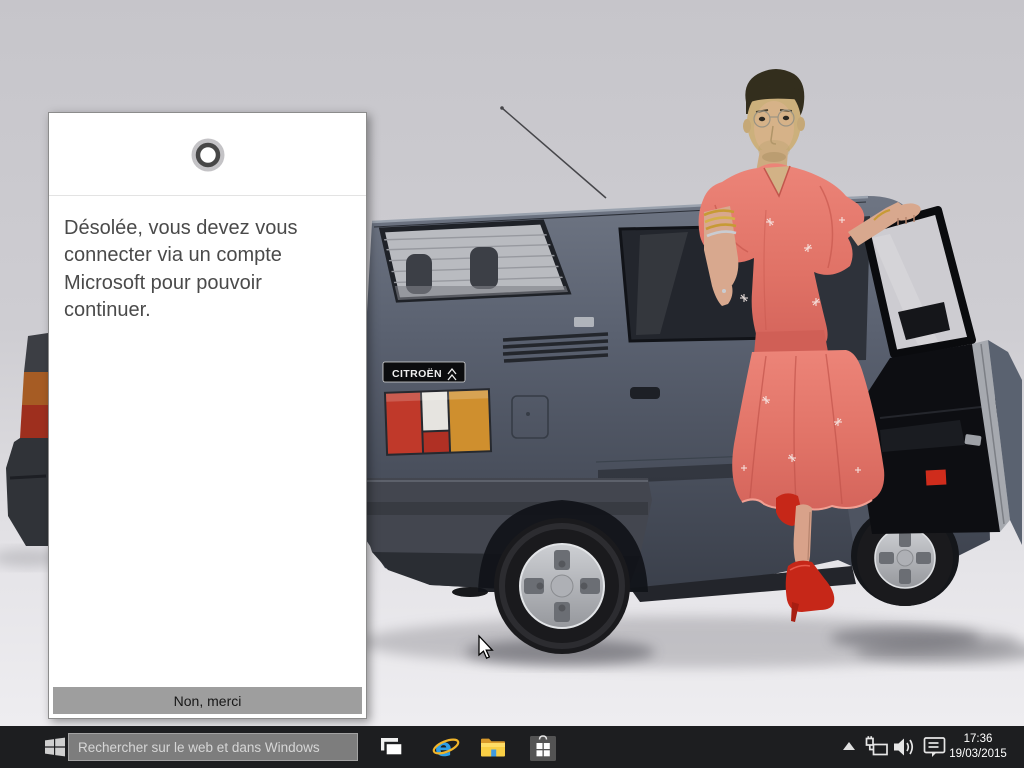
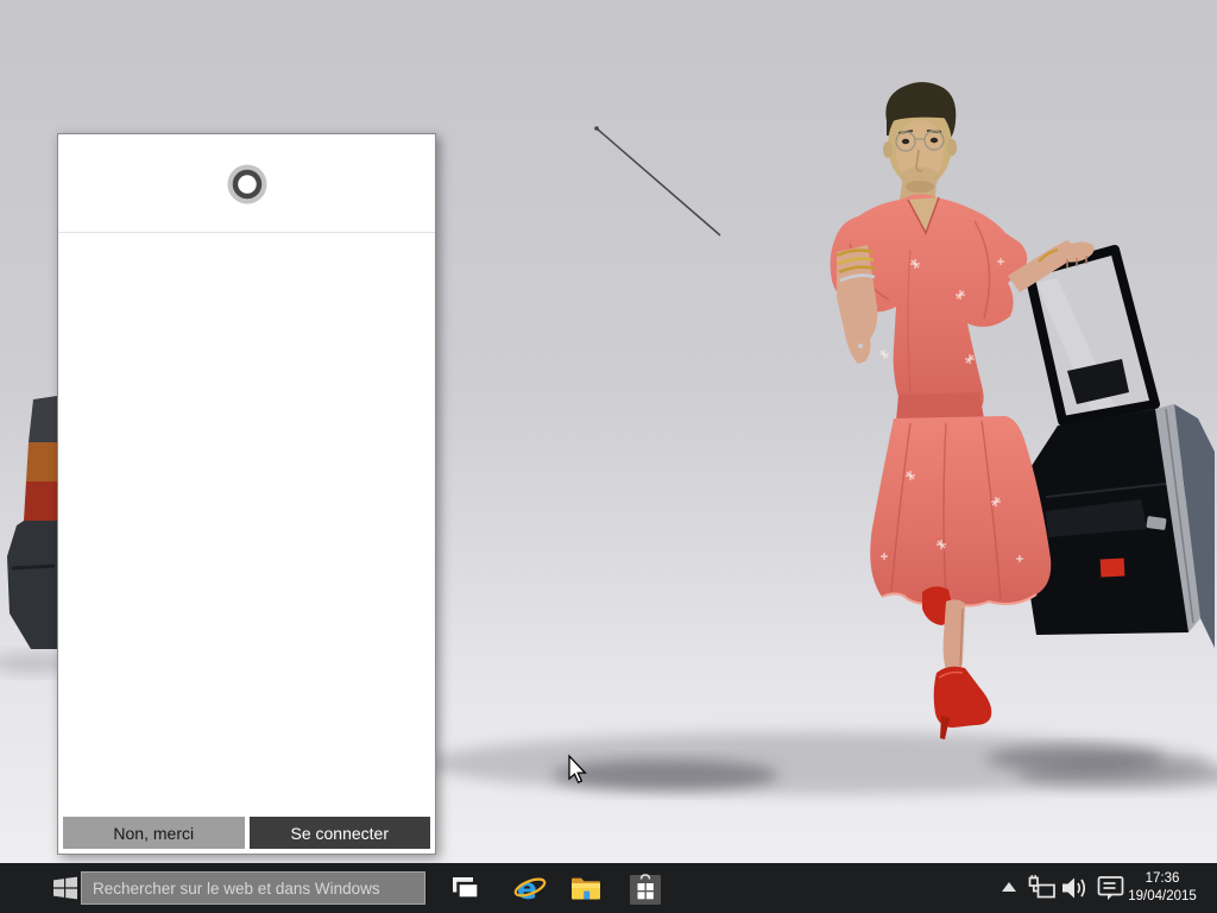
- CITROËN
- Désolée, vous devez vous connecter via un compte Microsoft pour pouvoir continuer.
  Non, merci
+ Se connecter
  Rechercher sur le web et dans Windows
  e
  17:36
- 19/03/2015
+ 19/04/2015
